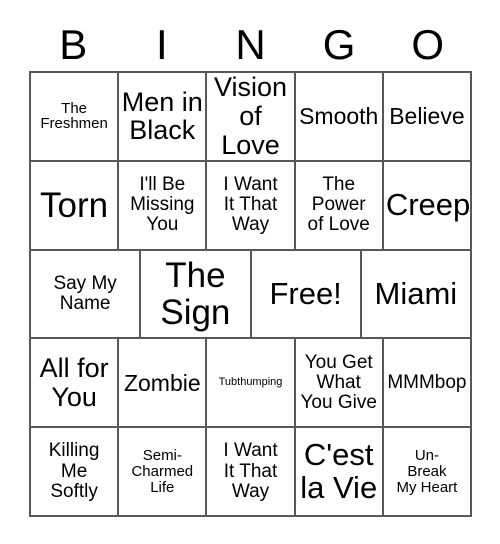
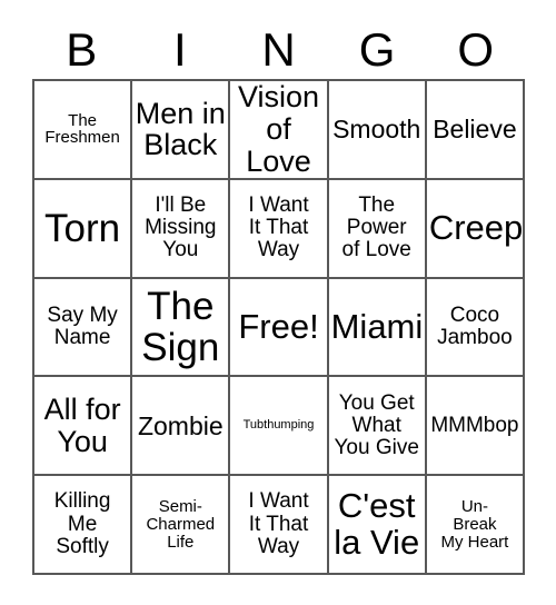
  B
  I
  N
  G
  O
  The
  Freshmen
  Men in
  Black
  Vision
  of Love
  Smooth
  Believe
  Torn
  I'll Be
  Missing
  You
  I Want
  It That
  Way
  The
  Power
  of Love
  Creep
  Say My
  Name
  The
  Sign
  Free!
  Miami
+ Coco
+ Jamboo
  All for
  You
  Zombie
  Tubthumping
  You Get
  What
  You Give
  MMMbop
  Killing
  Me
  Softly
  Semi-
  Charmed
  Life
  I Want
  It That
  Way
  C'est
  la Vie
  Un-
  Break
  My Heart
